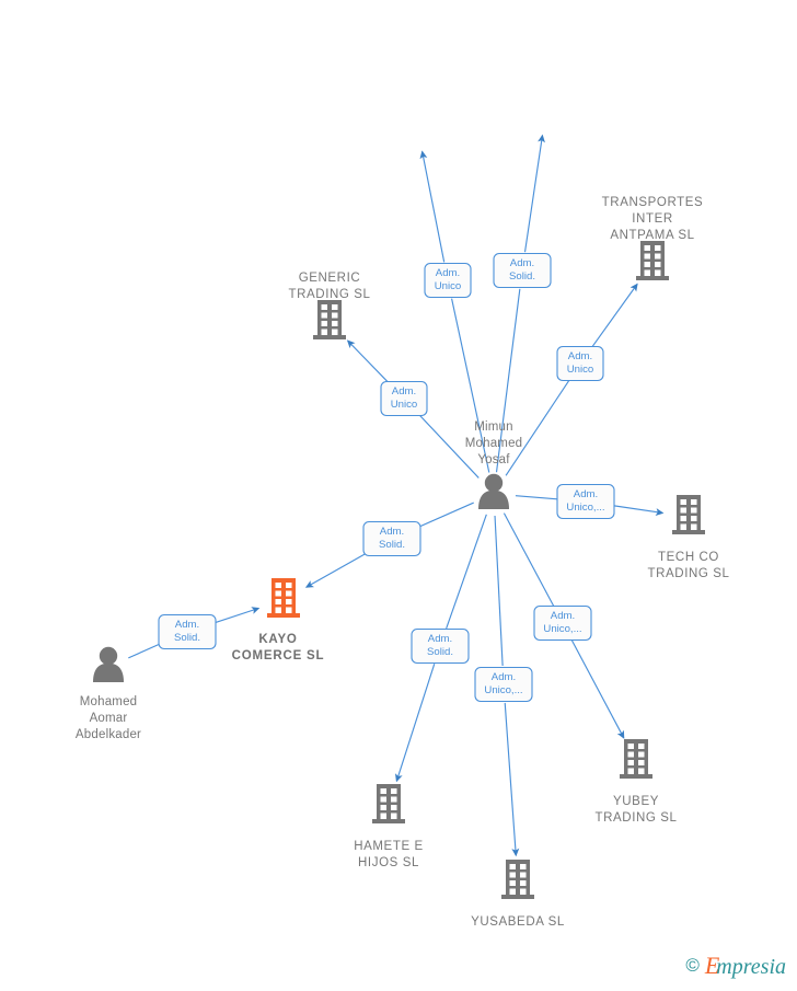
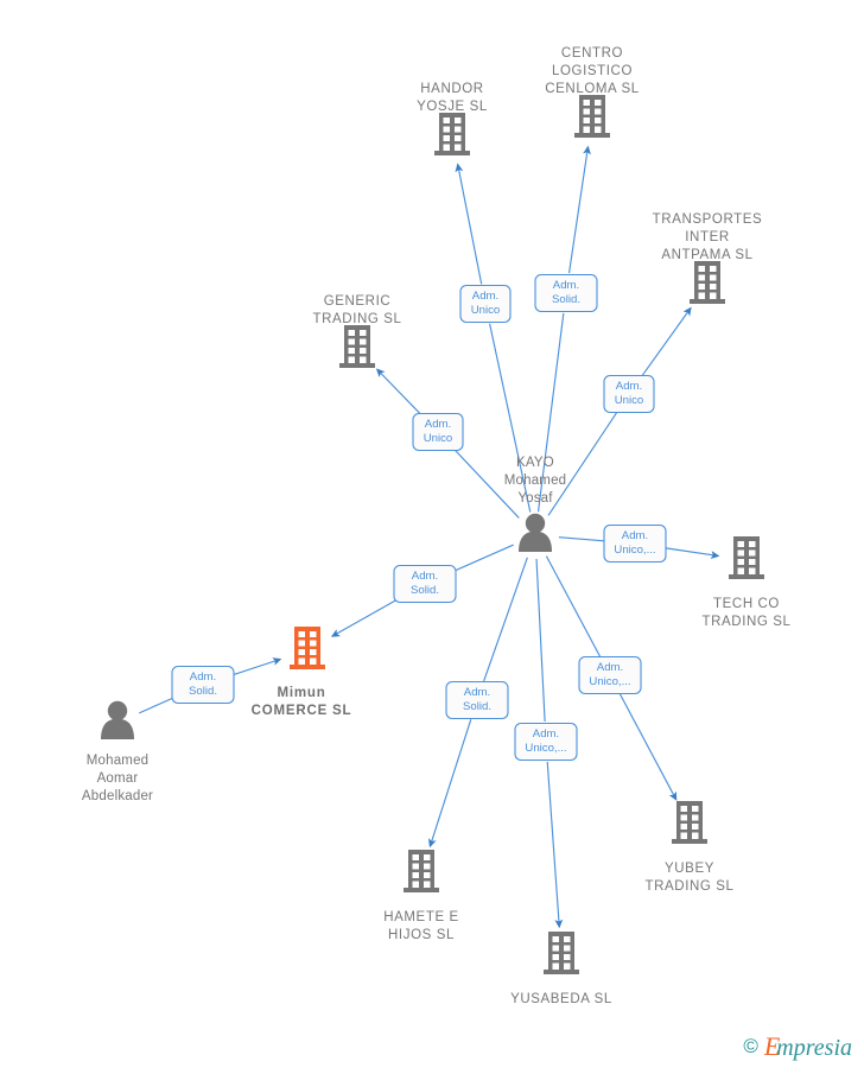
  Adm.
  Unico
  Adm.
  Solid.
  Adm.
  Unico
  Adm.
  Unico
  Adm.
  Unico,...
  Adm.
  Solid.
  Adm.
  Solid.
  Adm.
  Solid.
  Adm.
  Unico,...
  Adm.
  Unico,...
+ HANDOR
+ YOSJE SL
+ CENTRO
+ LOGISTICO
+ CENLOMA SL
  TRANSPORTES
  INTER
  ANTPAMA SL
  GENERIC
  TRADING SL
- Mimun
+ KAYO
  Mohamed
  Yosaf
  TECH CO
  TRADING SL
- KAYO
+ Mimun
  COMERCE SL
  Mohamed
  Aomar
  Abdelkader
  HAMETE E
  HIJOS SL
  YUBEY
  TRADING SL
  YUSABEDA SL
  ©
  Empresia
